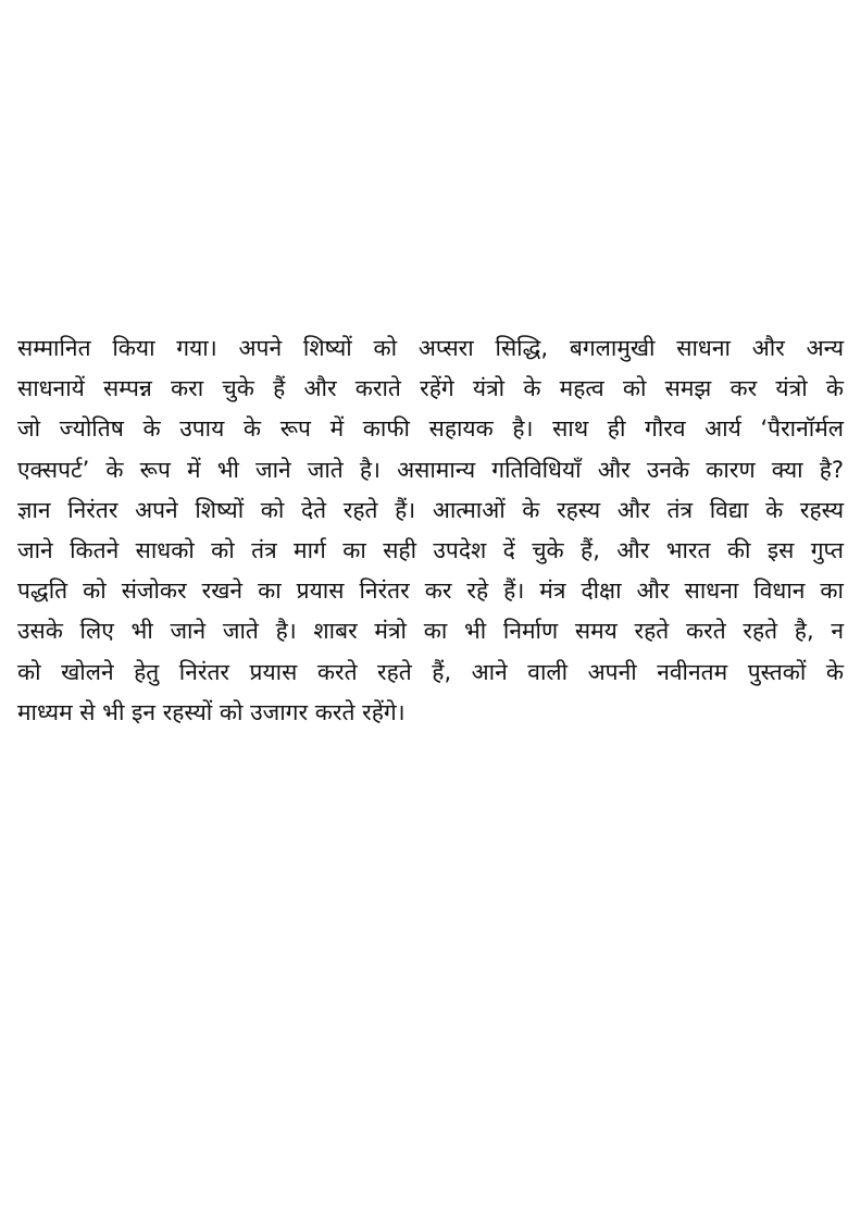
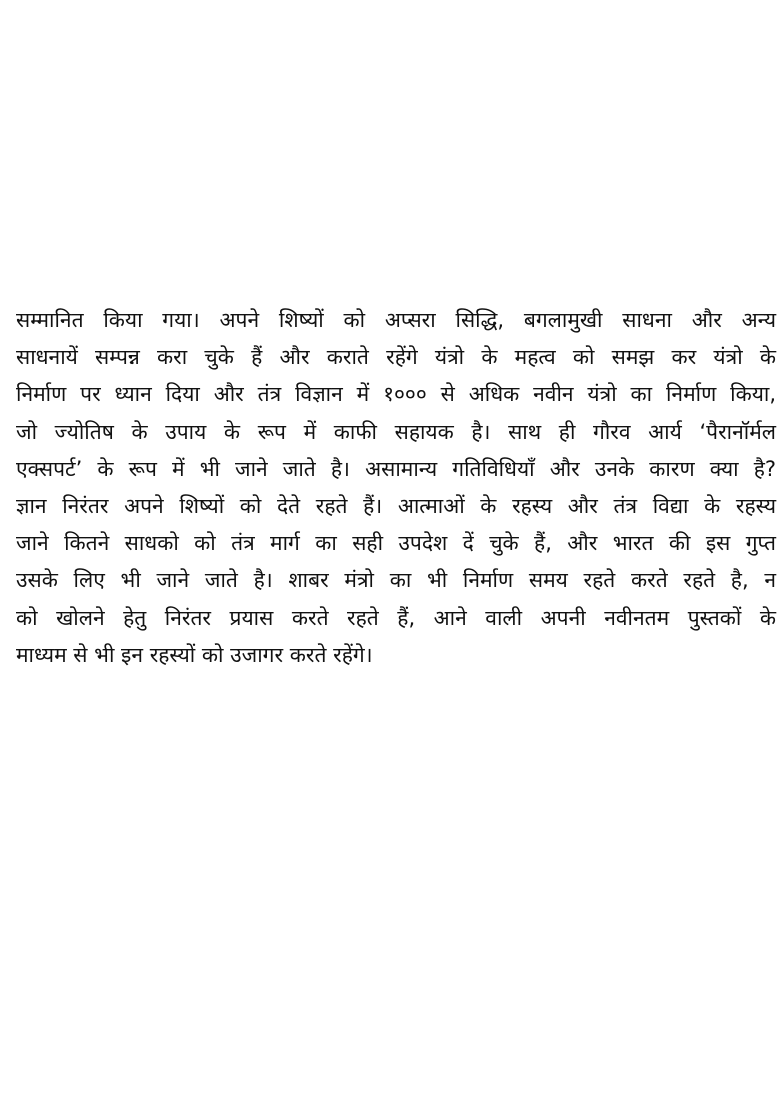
  सम्मानित किया गया। अपने शिष्यों को अप्सरा सिद्धि, बगलामुखी साधना और अन्य
  साधनायें सम्पन्न करा चुके हैं और कराते रहेंगे यंत्रो के महत्व को समझ कर यंत्रो के
+ निर्माण पर ध्यान दिया और तंत्र विज्ञान में १००० से अधिक नवीन यंत्रो का निर्माण किया,
  जो ज्योतिष के उपाय के रूप में काफी सहायक है। साथ ही गौरव आर्य ‘पैरानॉर्मल
  एक्सपर्ट’ के रूप में भी जाने जाते है। असामान्य गतिविधियाँ और उनके कारण क्या है?
  ज्ञान निरंतर अपने शिष्यों को देते रहते हैं। आत्माओं के रहस्य और तंत्र विद्या के रहस्य
  जाने कितने साधको को तंत्र मार्ग का सही उपदेश दें चुके हैं, और भारत की इस गुप्त
- पद्धति को संजोकर रखने का प्रयास निरंतर कर रहे हैं। मंत्र दीक्षा और साधना विधान का
  उसके लिए भी जाने जाते है। शाबर मंत्रो का भी निर्माण समय रहते करते रहते है, न
  को खोलने हेतु निरंतर प्रयास करते रहते हैं, आने वाली अपनी नवीनतम पुस्तकों के
  माध्यम से भी इन रहस्यों को उजागर करते रहेंगे।
